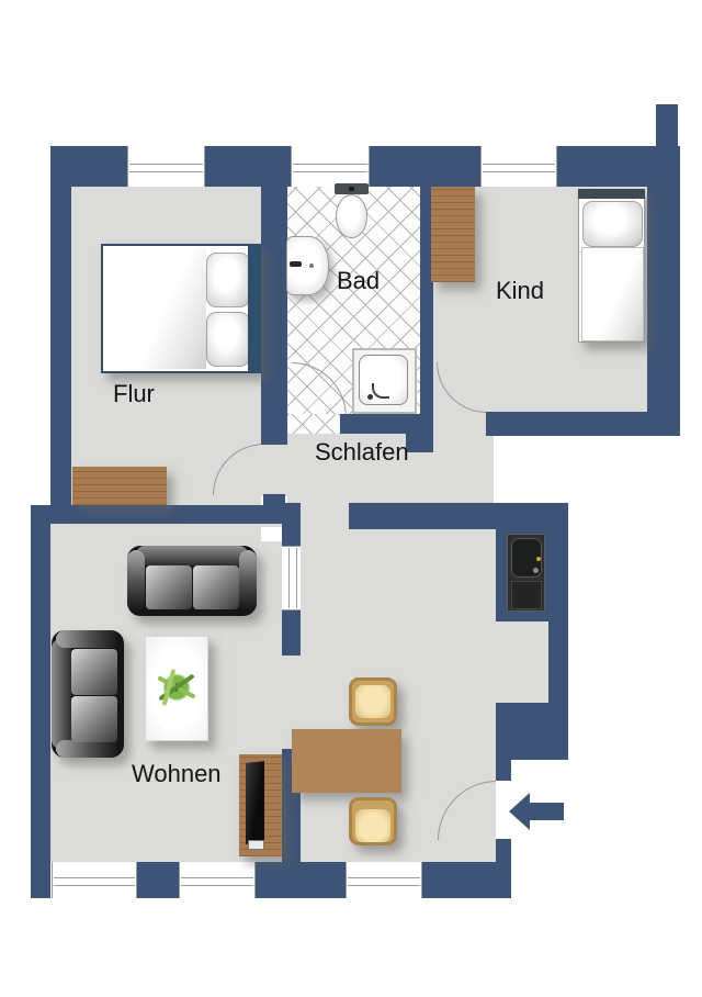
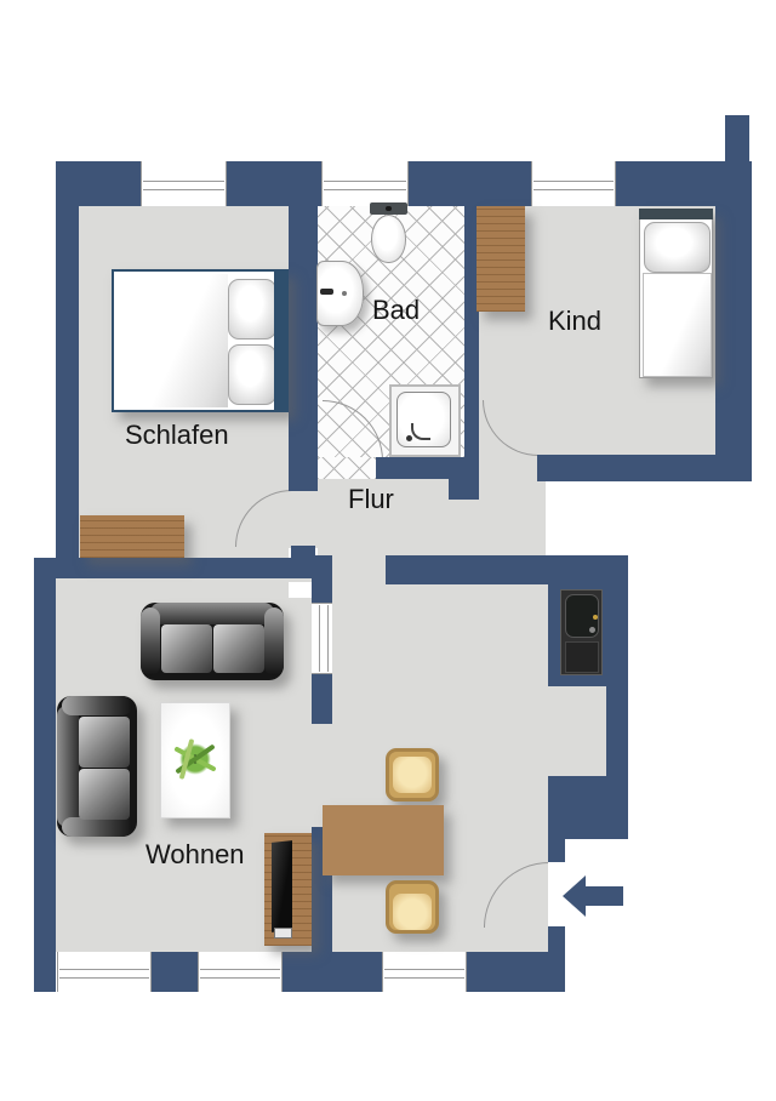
- Flur
+ Schlafen
  Bad
  Kind
- Schlafen
+ Flur
  Wohnen
